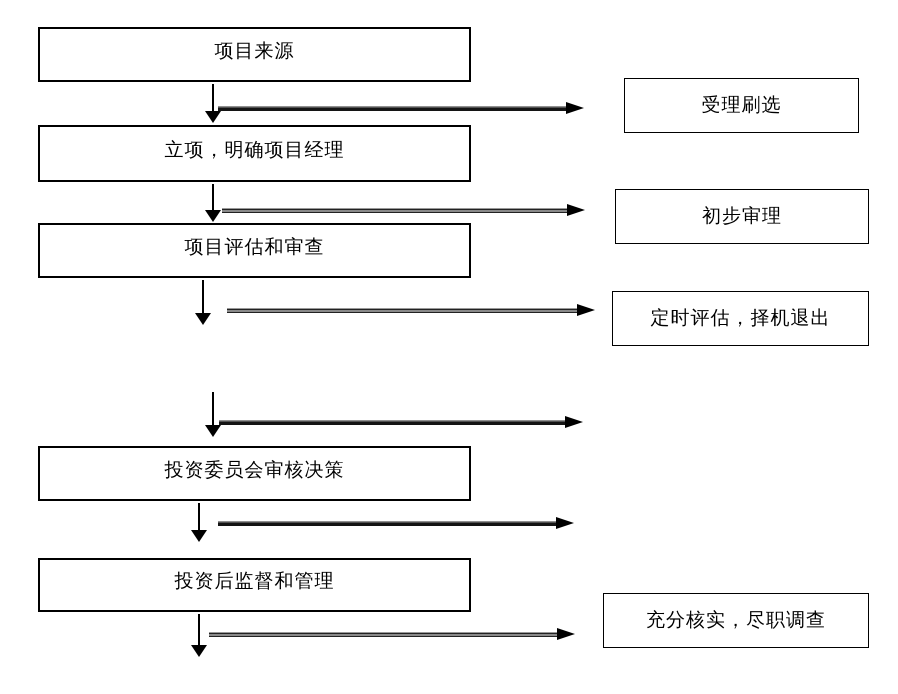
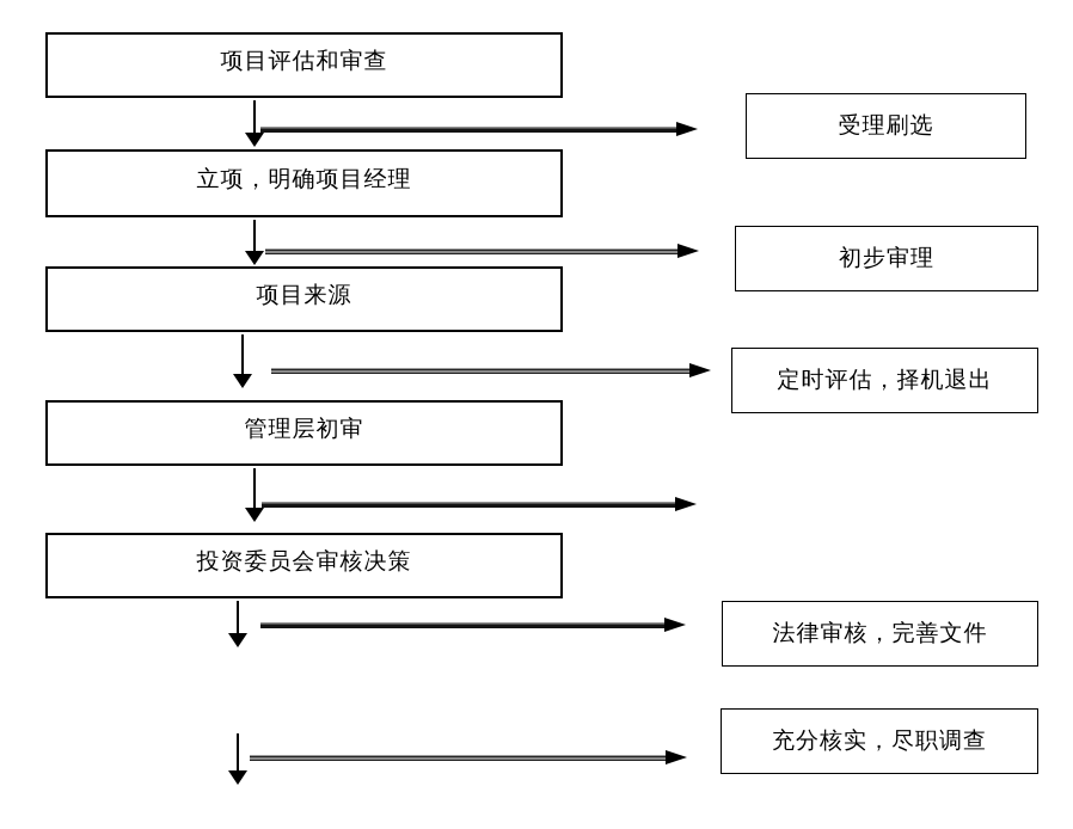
- 项目来源
+ 项目评估和审查
  立项，明确项目经理
- 项目评估和审查
+ 项目来源
+ 管理层初审
  投资委员会审核决策
- 投资后监督和管理
  受理刷选
  初步审理
  定时评估，择机退出
+ 法律审核，完善文件
  充分核实，尽职调查
